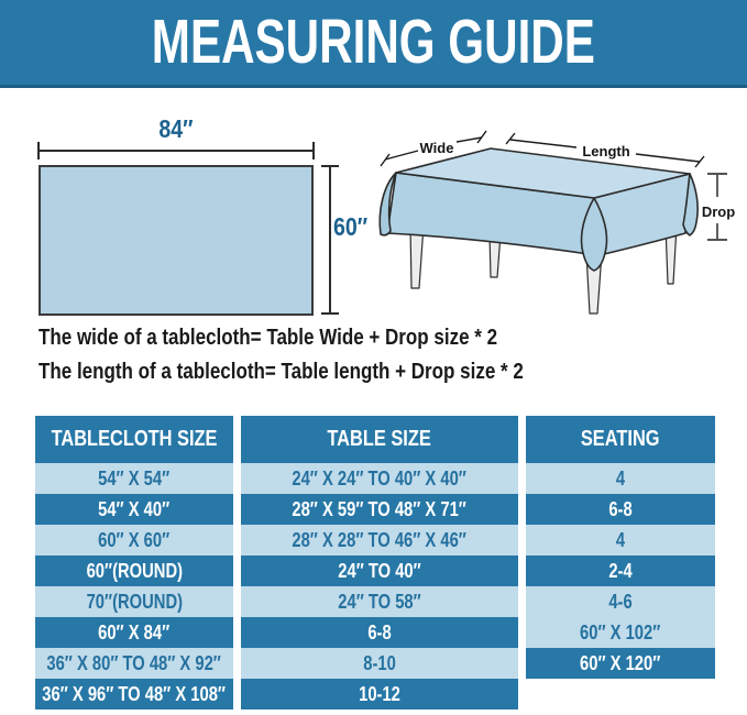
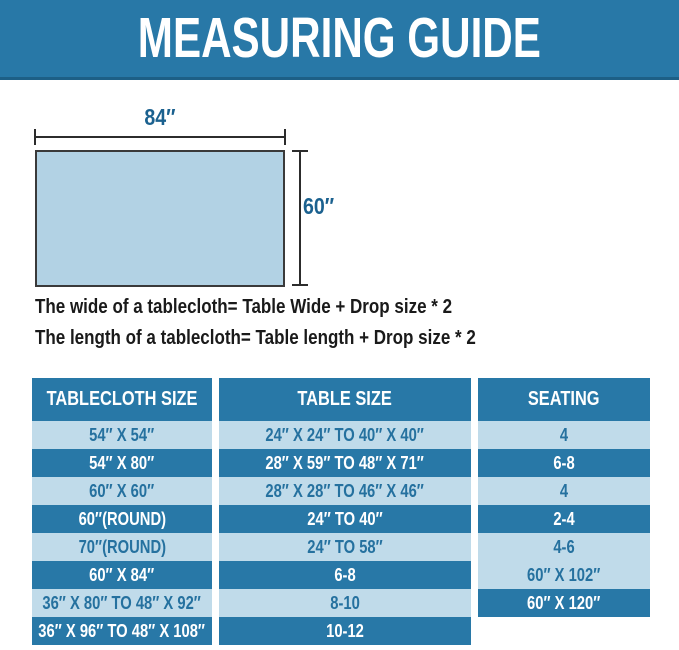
  MEASURING GUIDE
  84″
  60″
- Wide
- Length
- Drop
  The wide of a tablecloth= Table Wide + Drop size * 2
  The length of a tablecloth= Table length + Drop size * 2
  TABLECLOTH SIZE
  TABLE SIZE
  SEATING
  54″ X 54″
  24″ X 24″ TO 40″ X 40″
  4
- 54″ X 40″
+ 54″ X 80″
  28″ X 59″ TO 48″ X 71″
  6-8
  60″ X 60″
  28″ X 28″ TO 46″ X 46″
  4
  60″(ROUND)
  24″ TO 40″
  2-4
  70″(ROUND)
  24″ TO 58″
  4-6
  60″ X 84″
  6-8
  60″ X 102″
  36″ X 80″ TO 48″ X 92″
  8-10
  60″ X 120″
  36″ X 96″ TO 48″ X 108″
  10-12
